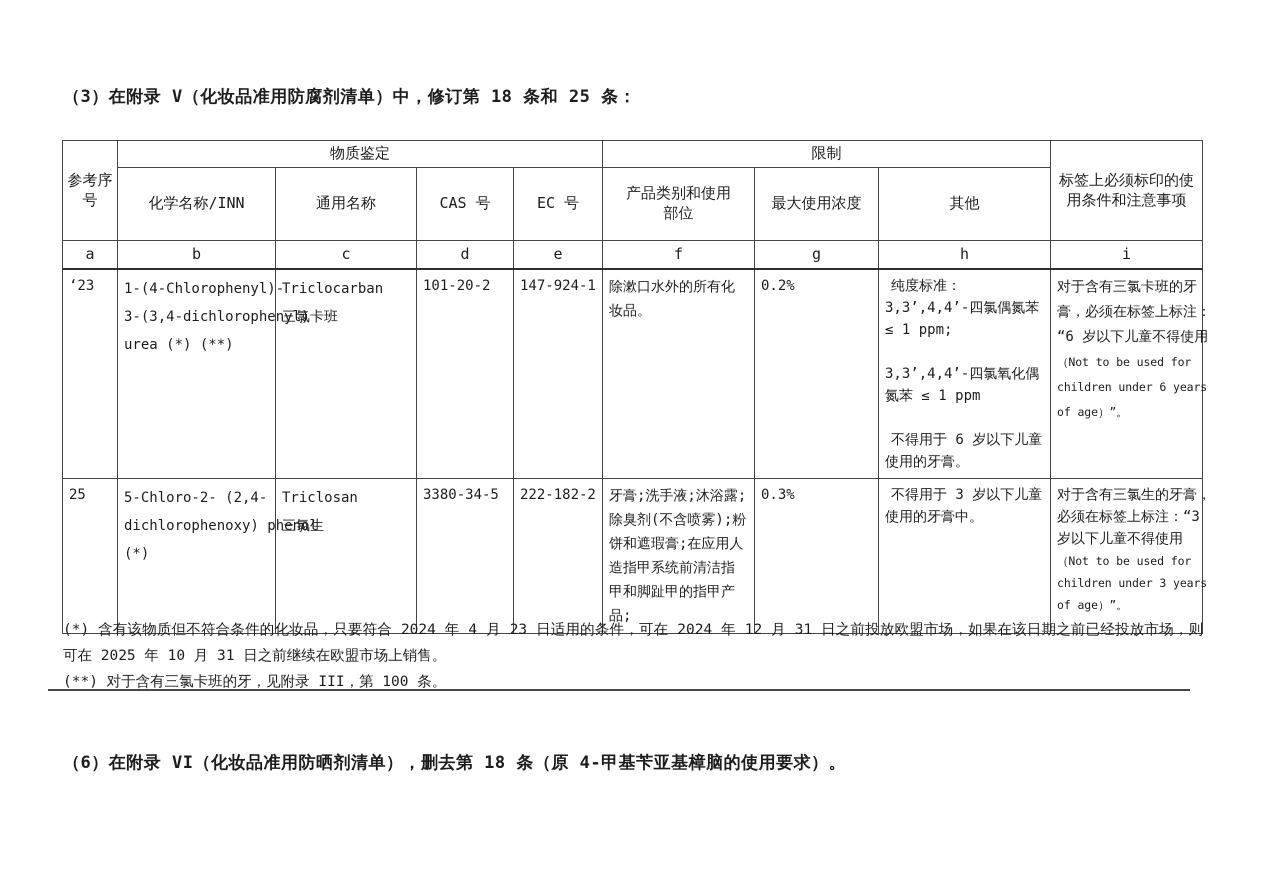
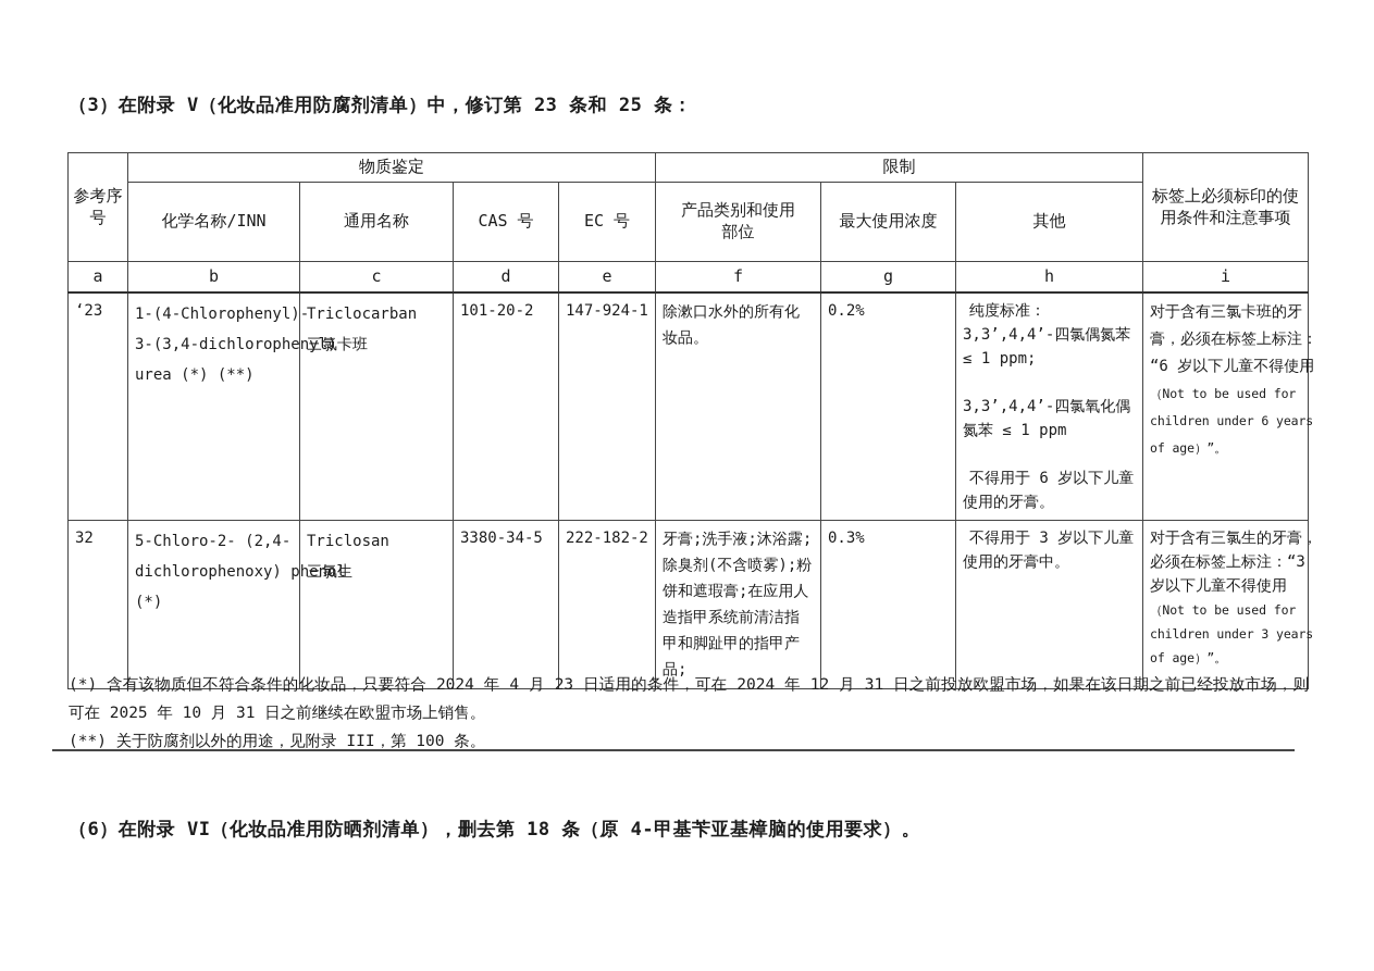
- （3）在附录 V（化妆品准用防腐剂清单）中，修订第 18 条和 25 条：
+ （3）在附录 V（化妆品准用防腐剂清单）中，修订第 23 条和 25 条：
  参考序号	物质鉴定	限制	标签上必须标印的使用条件和注意事项
  化学名称/INN	通用名称	CAS 号	EC 号	产品类别和使用部位	最大使用浓度	其他
  a	b	c	d	e	f	g	h	i
  ‘23	1-(4-Chlorophenyl)- 3-(3,4-dichlorophen urea (*) (**)	Triclocarban 三氯卡班	101-20-2	147-924-1	除漱口水外的所有化妆品。	0.2%	纯度标准： 3,3’,4,4’-四氯偶氮苯 ≤ 1 ppm; 3,3’,4,4’-四氯氧化偶氮苯 ≤ 1 ppm 不得用于 6 岁以下儿童使用的牙膏。	对于含有三氯卡班的牙 膏，必须在标签上标注： “6 岁以下儿童不得使用 （Not to be used for children under 6 years of age）”。
- 25	5-Chloro-2- (2,4- dichlorophenoxy) ph (*)	Triclosan 三氯生	3380-34-5	222-182-2	牙膏;洗手液;沐浴露;除臭剂(不含喷雾);粉饼和遮瑕膏;在应用人造指甲系统前清洁指甲和脚趾甲的指甲产品;	0.3%	不得用于 3 岁以下儿童使用的牙膏中。	对于含有三氯生的牙膏， 必须在标签上标注：“3 岁以下儿童不得使用 （Not to be used for children under 3 years of age）”。
+ 32	5-Chloro-2- (2,4- dichlorophenoxy) ph (*)	Triclosan 三氯生	3380-34-5	222-182-2	牙膏;洗手液;沐浴露;除臭剂(不含喷雾);粉饼和遮瑕膏;在应用人造指甲系统前清洁指甲和脚趾甲的指甲产品;	0.3%	不得用于 3 岁以下儿童使用的牙膏中。	对于含有三氯生的牙膏， 必须在标签上标注：“3 岁以下儿童不得使用 （Not to be used for children under 3 years of age）”。
  (*) 含有该物质但不符合条件的化妆品，只要符合 2024 年 4 月 23 日适用的条件，可在 2024 年 12 月 31 日之前投放欧盟市场，如果在该日期之前已经投放市场，则可在 2025 年 10 月 31 日之前继续在欧盟市场上销售。
- (**) 对于含有三氯卡班的牙，见附录 III，第 100 条。
+ (**) 关于防腐剂以外的用途，见附录 III，第 100 条。
  （6）在附录 VI（化妆品准用防晒剂清单），删去第 18 条（原 4-甲基苄亚基樟脑的使用要求）。
